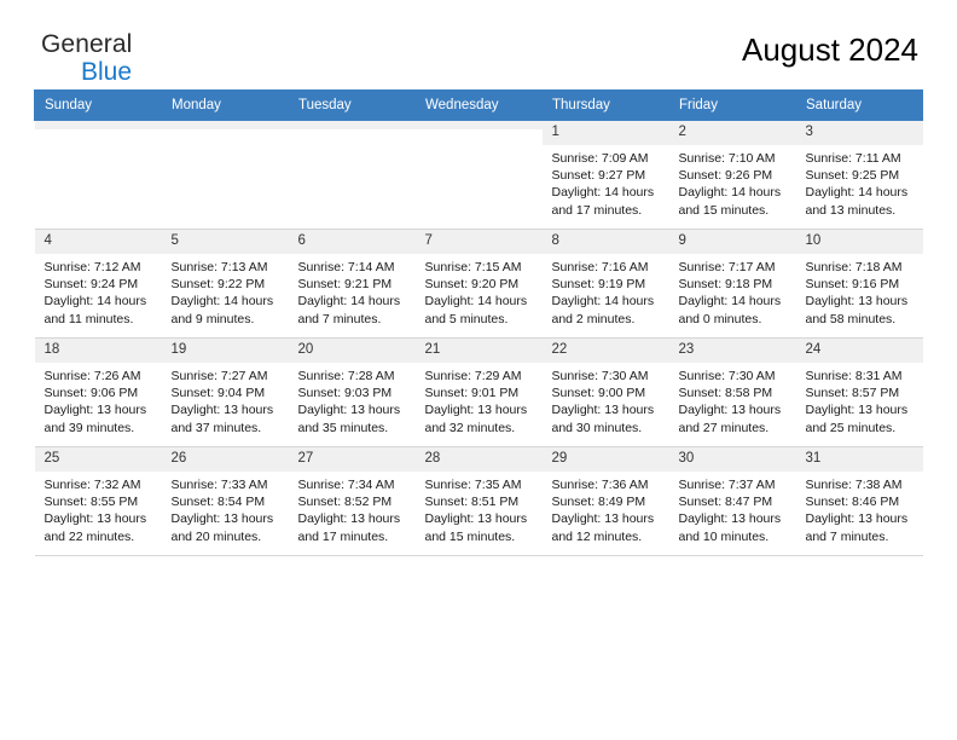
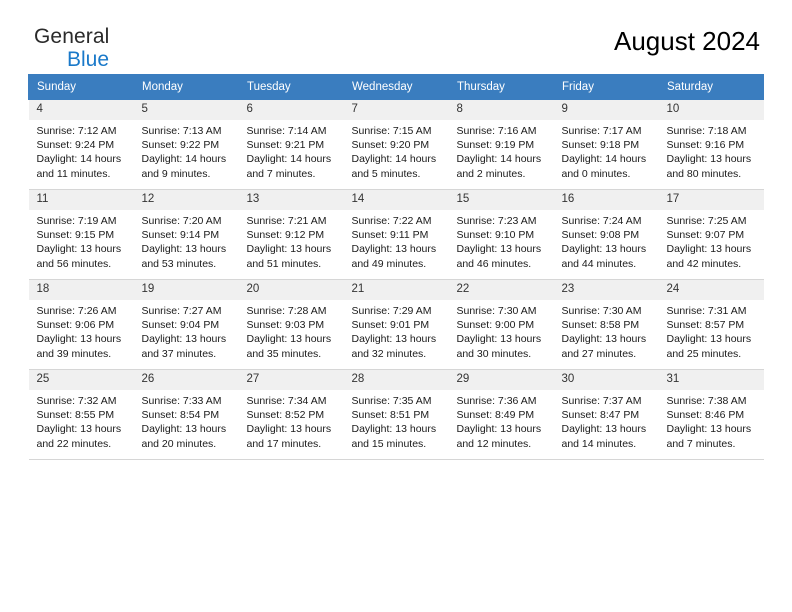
  General
  Blue
  August 2024
  Sunday	Monday	Tuesday	Wednesday	Thursday	Friday	Saturday
- 				1Sunrise: 7:09 AMSunset: 9:27 PMDaylight: 14 hoursand 17 minutes.	2Sunrise: 7:10 AMSunset: 9:26 PMDaylight: 14 hoursand 15 minutes.	3Sunrise: 7:11 AMSunset: 9:25 PMDaylight: 14 hoursand 13 minutes.
- 4Sunrise: 7:12 AMSunset: 9:24 PMDaylight: 14 hoursand 11 minutes.	5Sunrise: 7:13 AMSunset: 9:22 PMDaylight: 14 hoursand 9 minutes.	6Sunrise: 7:14 AMSunset: 9:21 PMDaylight: 14 hoursand 7 minutes.	7Sunrise: 7:15 AMSunset: 9:20 PMDaylight: 14 hoursand 5 minutes.	8Sunrise: 7:16 AMSunset: 9:19 PMDaylight: 14 hoursand 2 minutes.	9Sunrise: 7:17 AMSunset: 9:18 PMDaylight: 14 hoursand 0 minutes.	10Sunrise: 7:18 AMSunset: 9:16 PMDaylight: 13 hoursand 58 minutes.
+ 4Sunrise: 7:12 AMSunset: 9:24 PMDaylight: 14 hoursand 11 minutes.	5Sunrise: 7:13 AMSunset: 9:22 PMDaylight: 14 hoursand 9 minutes.	6Sunrise: 7:14 AMSunset: 9:21 PMDaylight: 14 hoursand 7 minutes.	7Sunrise: 7:15 AMSunset: 9:20 PMDaylight: 14 hoursand 5 minutes.	8Sunrise: 7:16 AMSunset: 9:19 PMDaylight: 14 hoursand 2 minutes.	9Sunrise: 7:17 AMSunset: 9:18 PMDaylight: 14 hoursand 0 minutes.	10Sunrise: 7:18 AMSunset: 9:16 PMDaylight: 13 hoursand 80 minutes.
+ 11Sunrise: 7:19 AMSunset: 9:15 PMDaylight: 13 hoursand 56 minutes.	12Sunrise: 7:20 AMSunset: 9:14 PMDaylight: 13 hoursand 53 minutes.	13Sunrise: 7:21 AMSunset: 9:12 PMDaylight: 13 hoursand 51 minutes.	14Sunrise: 7:22 AMSunset: 9:11 PMDaylight: 13 hoursand 49 minutes.	15Sunrise: 7:23 AMSunset: 9:10 PMDaylight: 13 hoursand 46 minutes.	16Sunrise: 7:24 AMSunset: 9:08 PMDaylight: 13 hoursand 44 minutes.	17Sunrise: 7:25 AMSunset: 9:07 PMDaylight: 13 hoursand 42 minutes.
- 18Sunrise: 7:26 AMSunset: 9:06 PMDaylight: 13 hoursand 39 minutes.	19Sunrise: 7:27 AMSunset: 9:04 PMDaylight: 13 hoursand 37 minutes.	20Sunrise: 7:28 AMSunset: 9:03 PMDaylight: 13 hoursand 35 minutes.	21Sunrise: 7:29 AMSunset: 9:01 PMDaylight: 13 hoursand 32 minutes.	22Sunrise: 7:30 AMSunset: 9:00 PMDaylight: 13 hoursand 30 minutes.	23Sunrise: 7:30 AMSunset: 8:58 PMDaylight: 13 hoursand 27 minutes.	24Sunrise: 8:31 AMSunset: 8:57 PMDaylight: 13 hoursand 25 minutes.
+ 18Sunrise: 7:26 AMSunset: 9:06 PMDaylight: 13 hoursand 39 minutes.	19Sunrise: 7:27 AMSunset: 9:04 PMDaylight: 13 hoursand 37 minutes.	20Sunrise: 7:28 AMSunset: 9:03 PMDaylight: 13 hoursand 35 minutes.	21Sunrise: 7:29 AMSunset: 9:01 PMDaylight: 13 hoursand 32 minutes.	22Sunrise: 7:30 AMSunset: 9:00 PMDaylight: 13 hoursand 30 minutes.	23Sunrise: 7:30 AMSunset: 8:58 PMDaylight: 13 hoursand 27 minutes.	24Sunrise: 7:31 AMSunset: 8:57 PMDaylight: 13 hoursand 25 minutes.
- 25Sunrise: 7:32 AMSunset: 8:55 PMDaylight: 13 hoursand 22 minutes.	26Sunrise: 7:33 AMSunset: 8:54 PMDaylight: 13 hoursand 20 minutes.	27Sunrise: 7:34 AMSunset: 8:52 PMDaylight: 13 hoursand 17 minutes.	28Sunrise: 7:35 AMSunset: 8:51 PMDaylight: 13 hoursand 15 minutes.	29Sunrise: 7:36 AMSunset: 8:49 PMDaylight: 13 hoursand 12 minutes.	30Sunrise: 7:37 AMSunset: 8:47 PMDaylight: 13 hoursand 10 minutes.	31Sunrise: 7:38 AMSunset: 8:46 PMDaylight: 13 hoursand 7 minutes.
+ 25Sunrise: 7:32 AMSunset: 8:55 PMDaylight: 13 hoursand 22 minutes.	26Sunrise: 7:33 AMSunset: 8:54 PMDaylight: 13 hoursand 20 minutes.	27Sunrise: 7:34 AMSunset: 8:52 PMDaylight: 13 hoursand 17 minutes.	28Sunrise: 7:35 AMSunset: 8:51 PMDaylight: 13 hoursand 15 minutes.	29Sunrise: 7:36 AMSunset: 8:49 PMDaylight: 13 hoursand 12 minutes.	30Sunrise: 7:37 AMSunset: 8:47 PMDaylight: 13 hoursand 14 minutes.	31Sunrise: 7:38 AMSunset: 8:46 PMDaylight: 13 hoursand 7 minutes.
